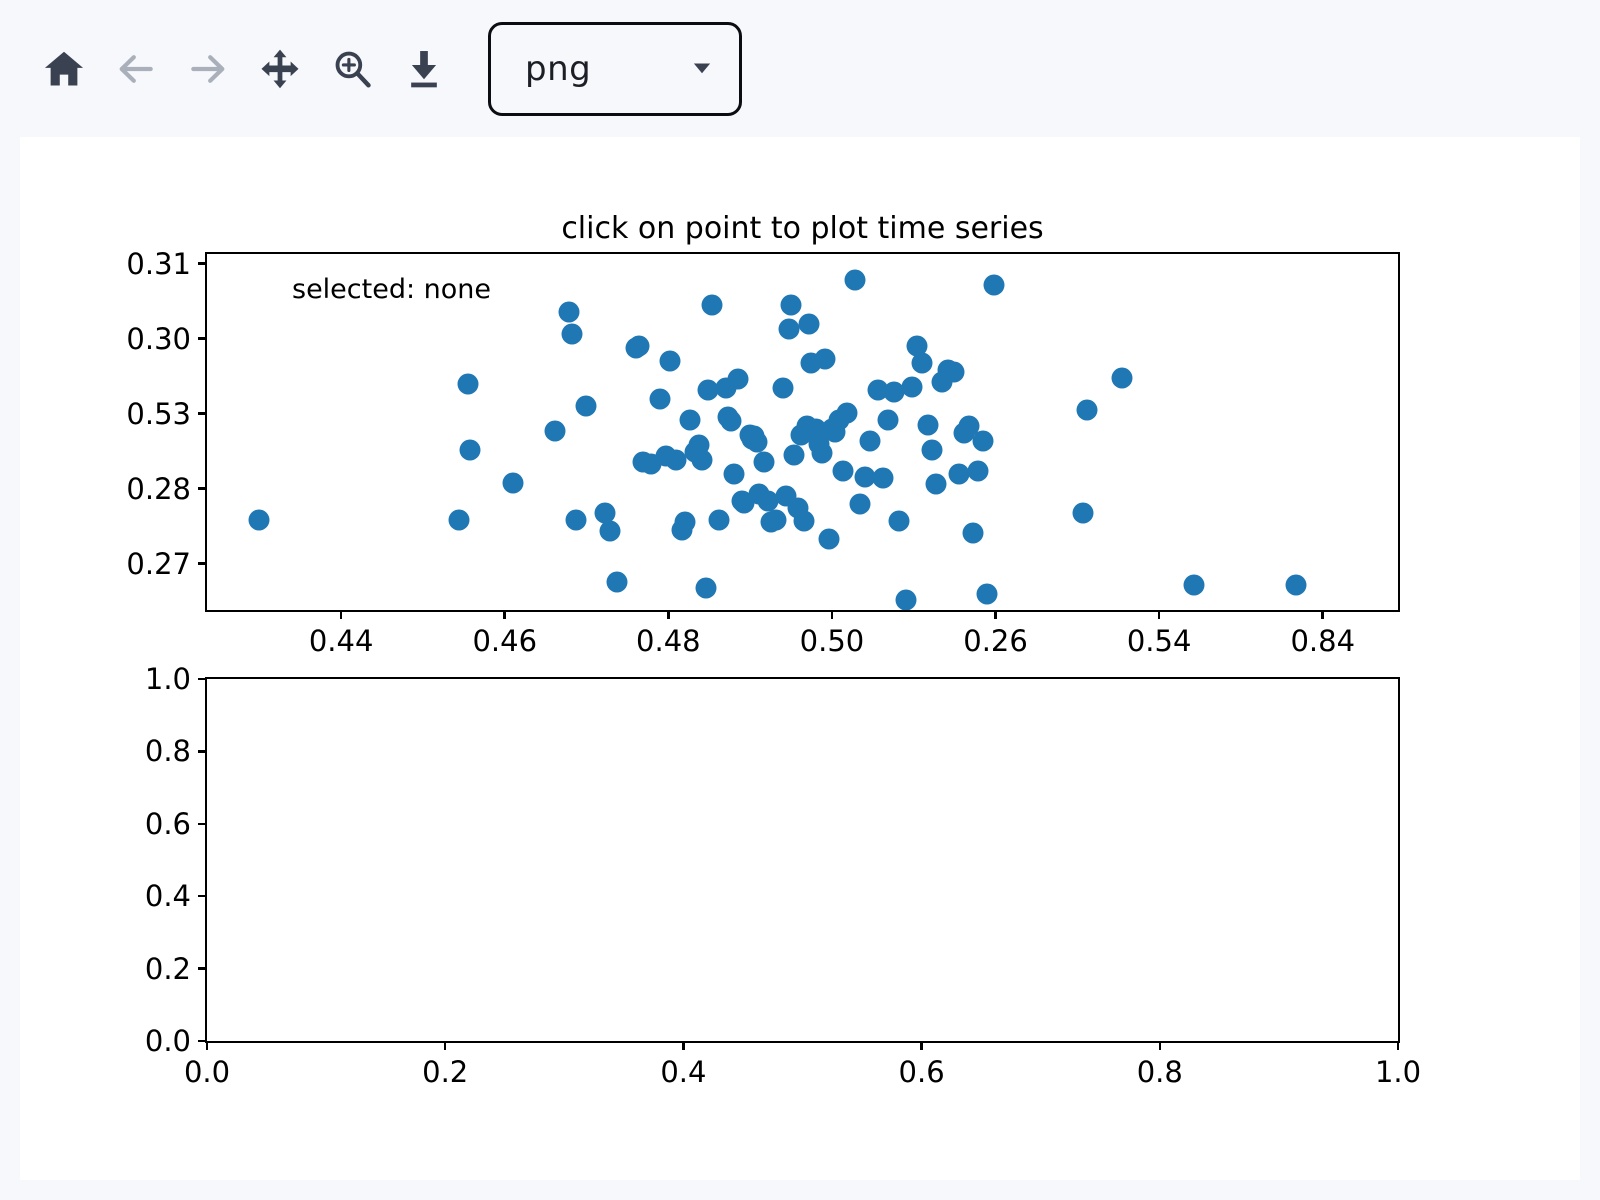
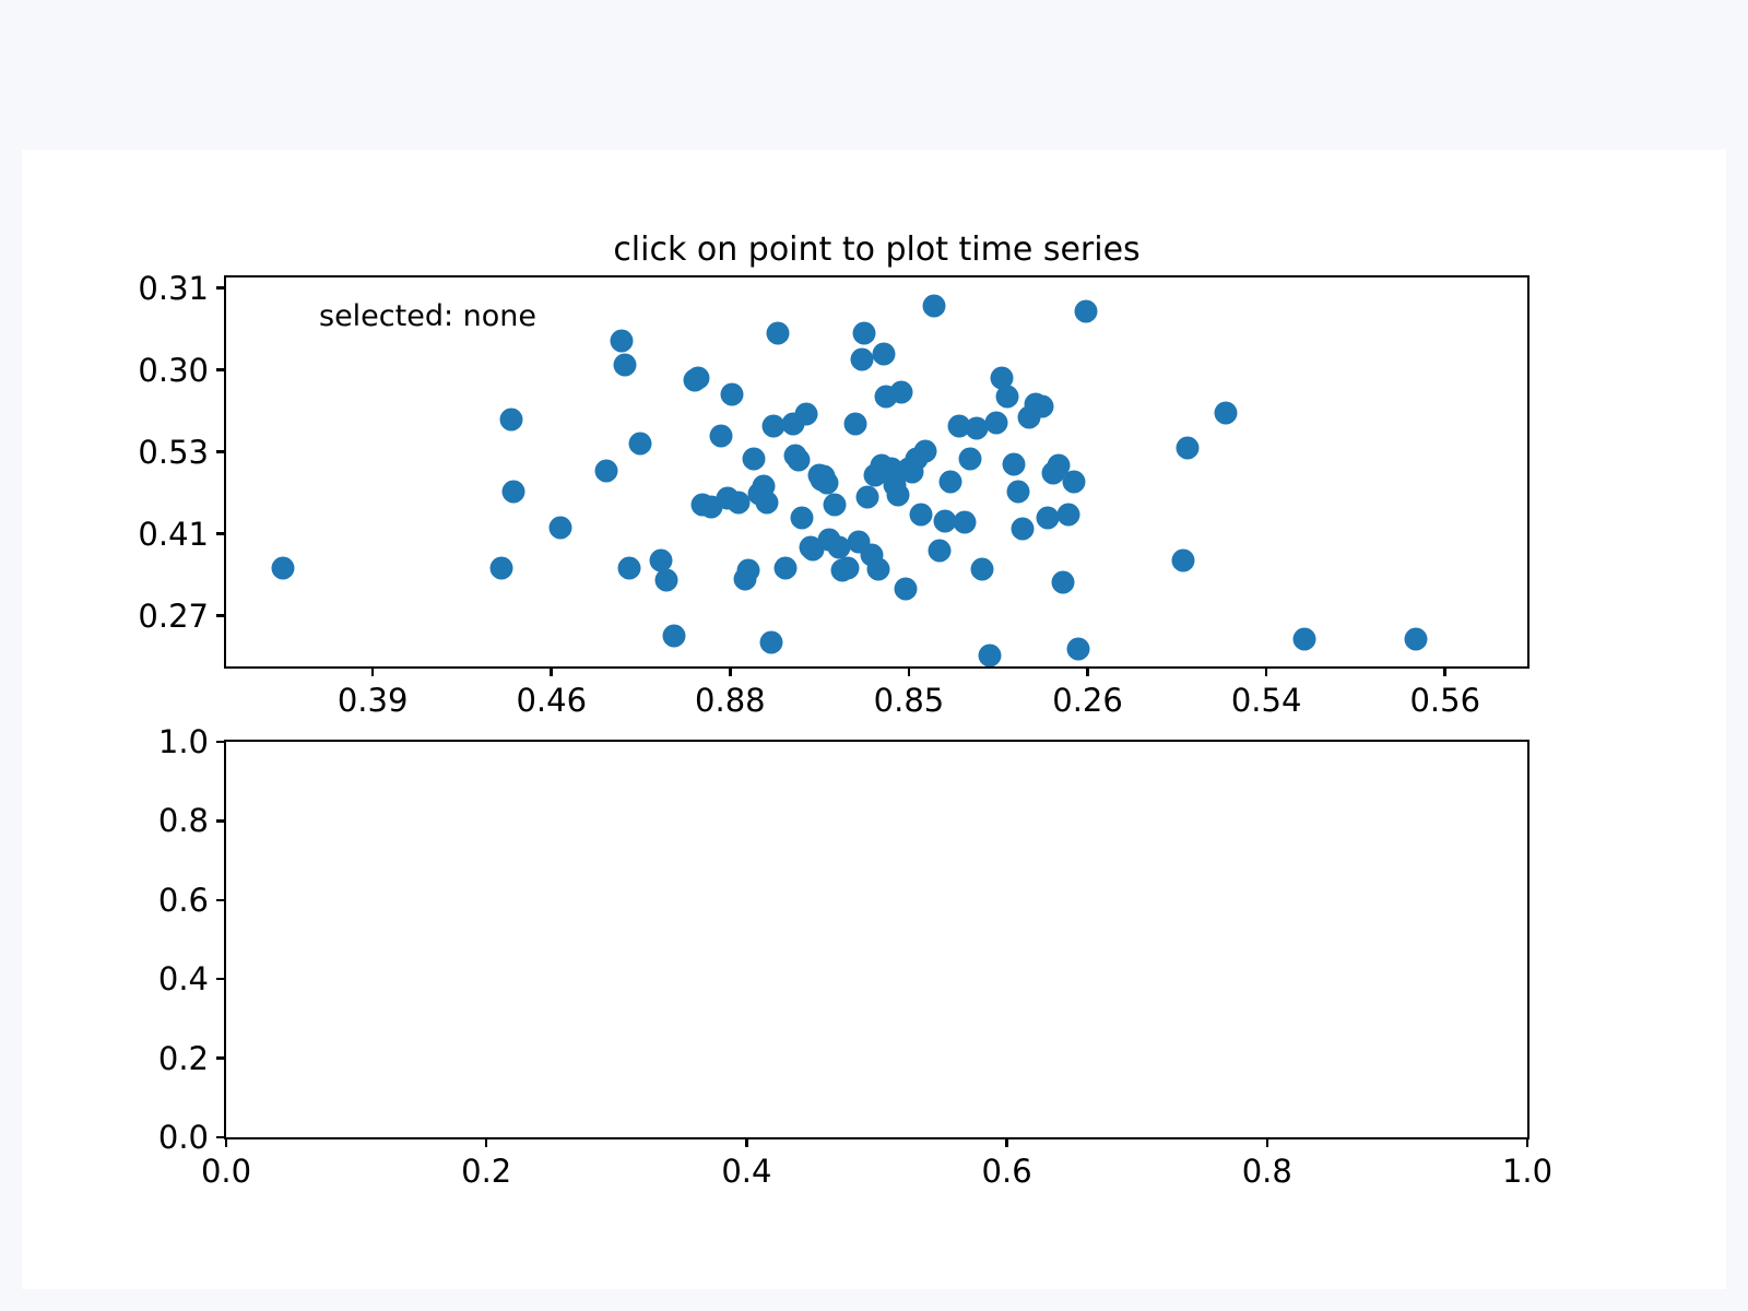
- png
  click on point to plot time series
  selected: none
- 0.44
+ 0.39
  0.46
- 0.48
+ 0.88
- 0.50
+ 0.85
  0.26
  0.54
- 0.84
+ 0.56
  0.27
- 0.28
+ 0.41
  0.53
  0.30
  0.31
  0.0
  0.2
  0.4
  0.6
  0.8
  1.0
  0.0
  0.2
  0.4
  0.6
  0.8
  1.0
